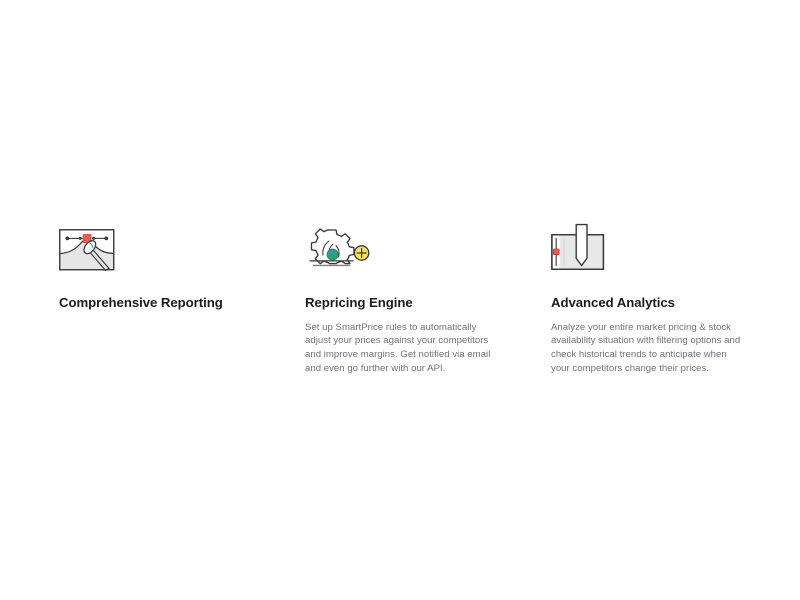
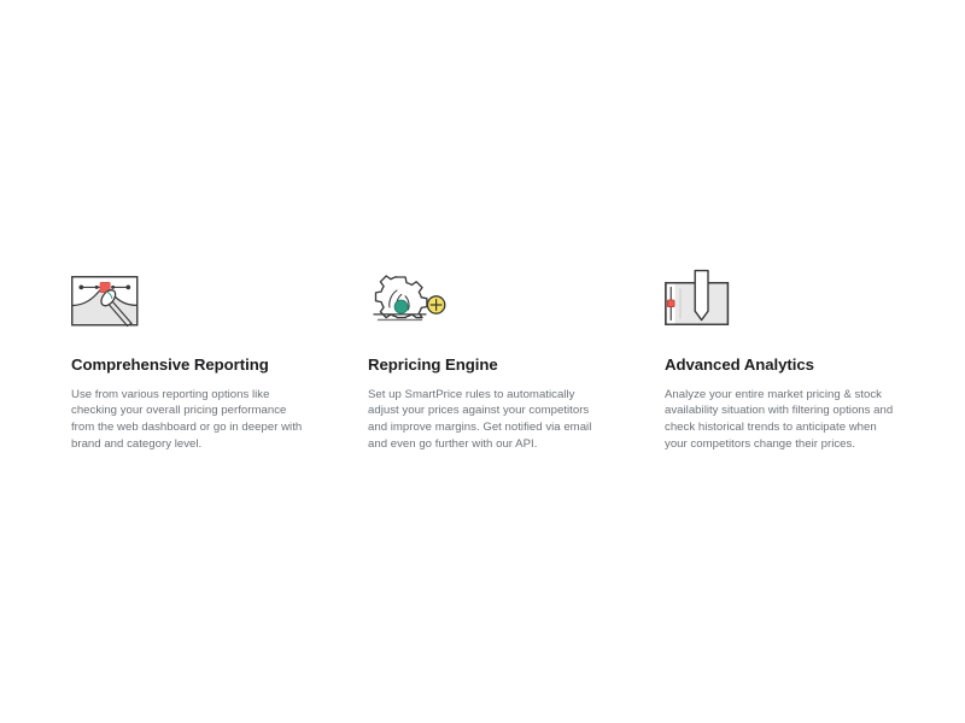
  Comprehensive Reporting
+ Use from various reporting options like checking your overall pricing performance from the web dashboard or go in deeper with brand and category level.
  Repricing Engine
  Set up SmartPrice rules to automatically adjust your prices against your competitors and improve margins. Get notified via email and even go further with our API.
  Advanced Analytics
  Analyze your entire market pricing & stock availability situation with filtering options and check historical trends to anticipate when your competitors change their prices.
